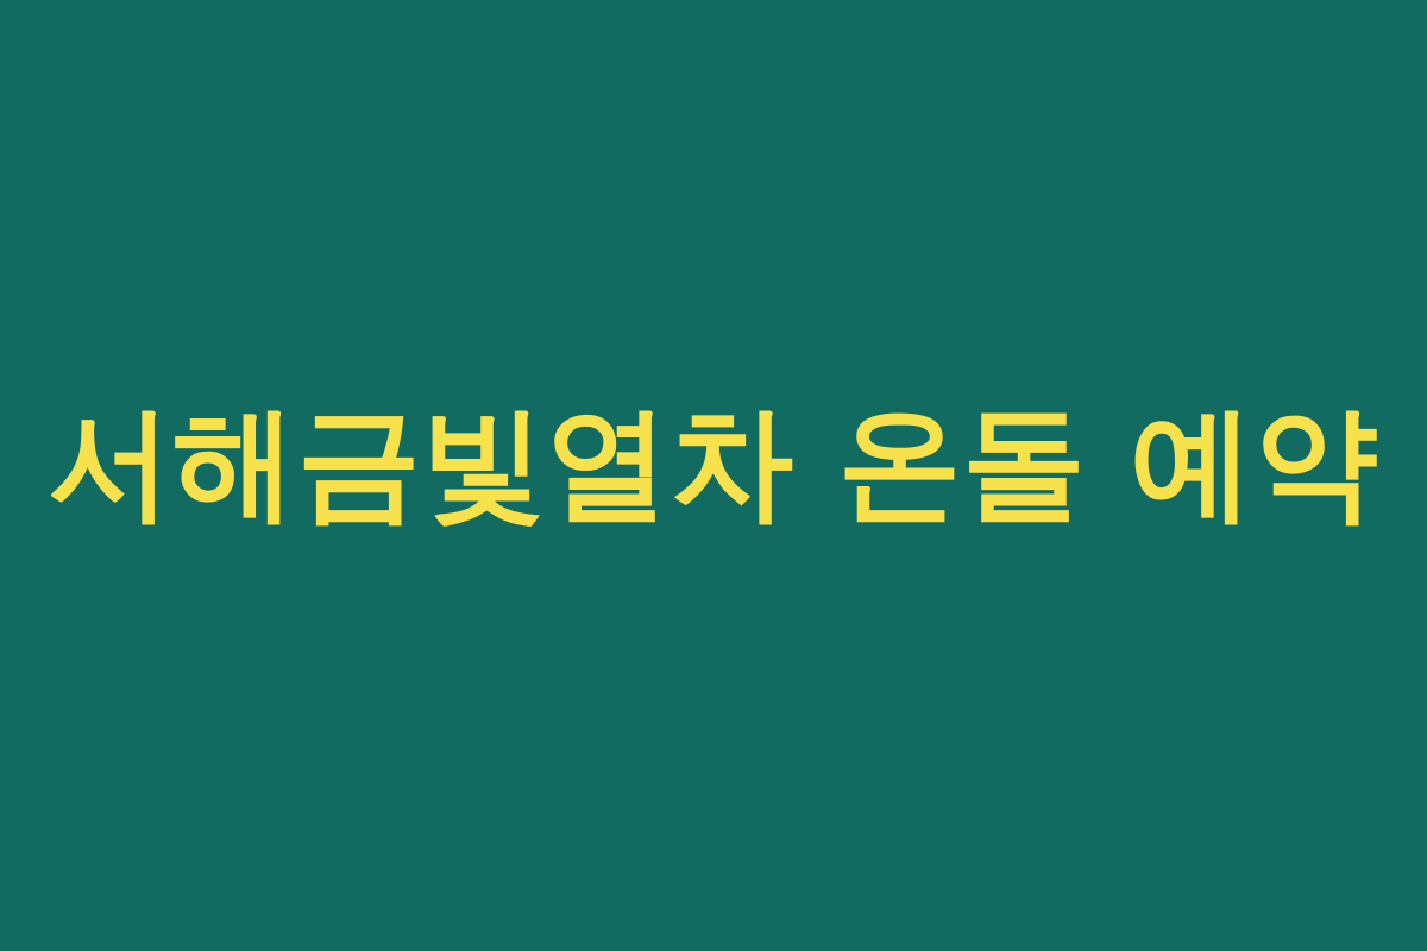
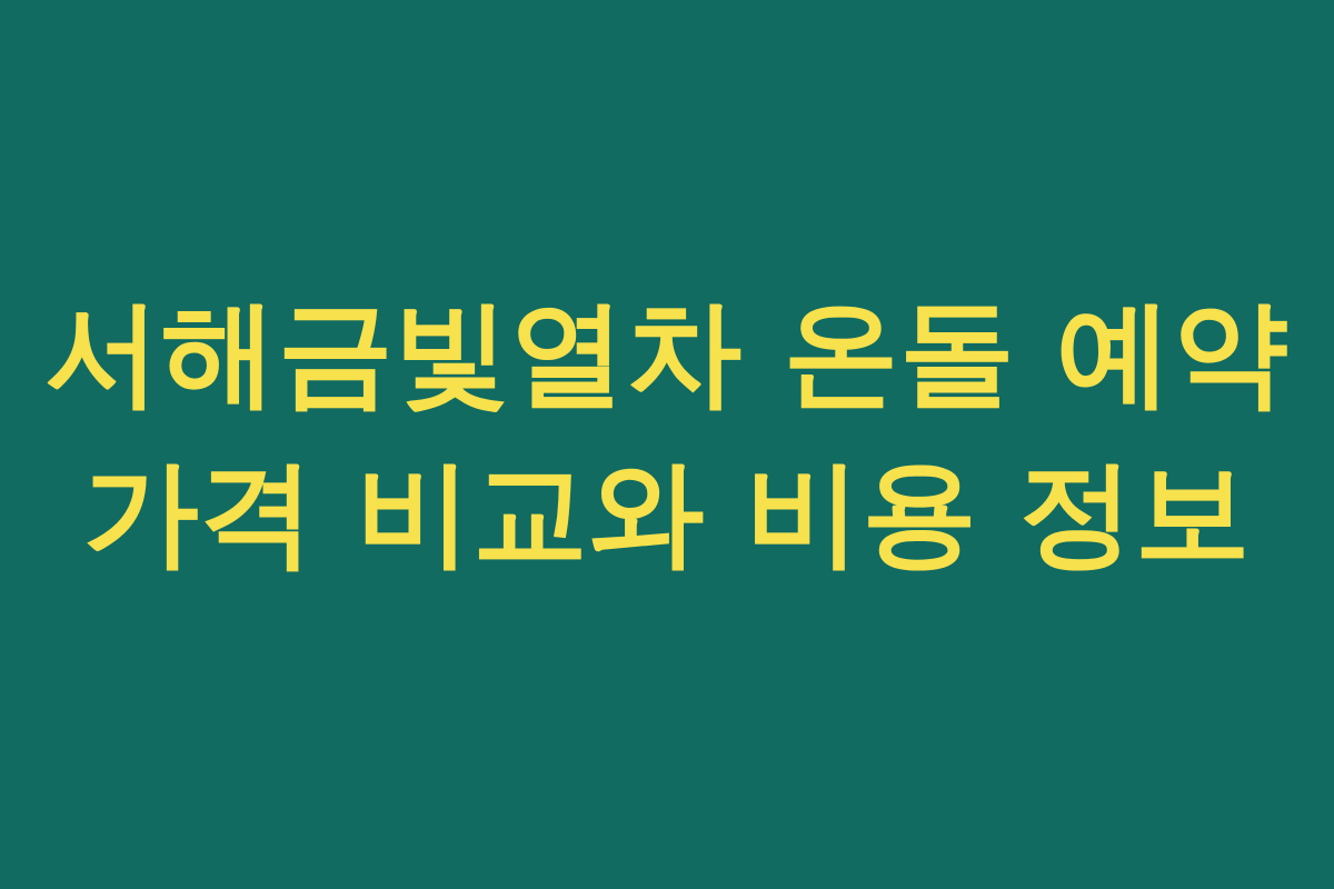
  서해금빛열차 온돌 예약
+ 가격 비교와 비용 정보
